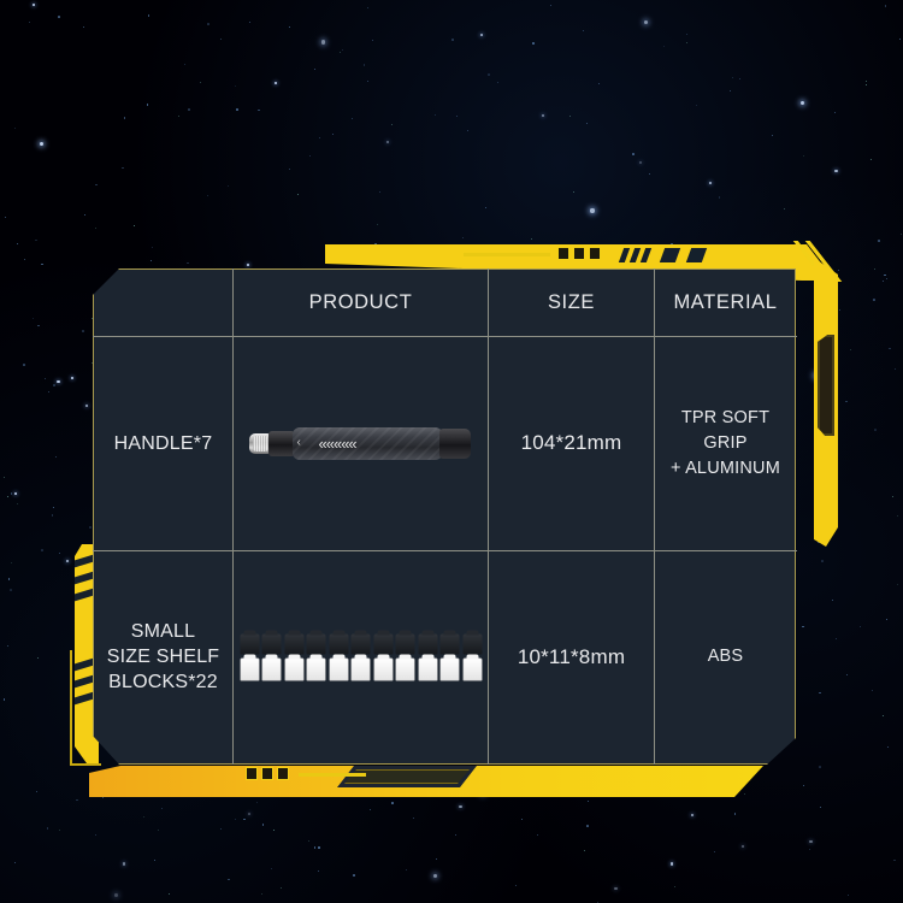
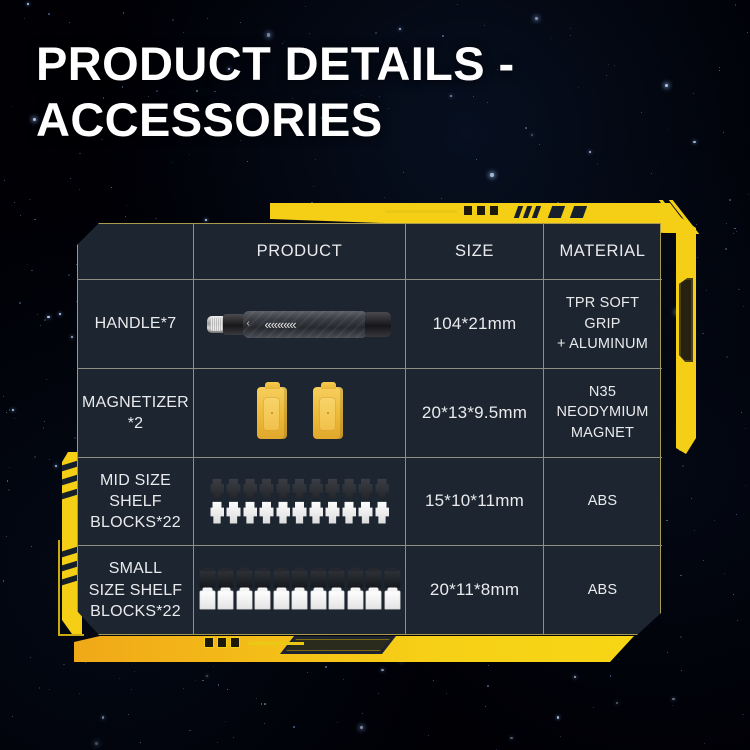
+ PRODUCT DETAILS -
+ ACCESSORIES
  	PRODUCT	SIZE	MATERIAL
  HANDLE*7	‹ «««««	104*21mm	TPR SOFT GRIP+ ALUMINUM
+ MAGNETIZER *2		20*13*9.5mm	N35NEODYMIUMMAGNET
+ MID SIZESHELFBLOCKS*22		15*10*11mm	ABS
- SMALLSIZE SHELFBLOCKS*22		10*11*8mm	ABS
+ SMALLSIZE SHELFBLOCKS*22		20*11*8mm	ABS
